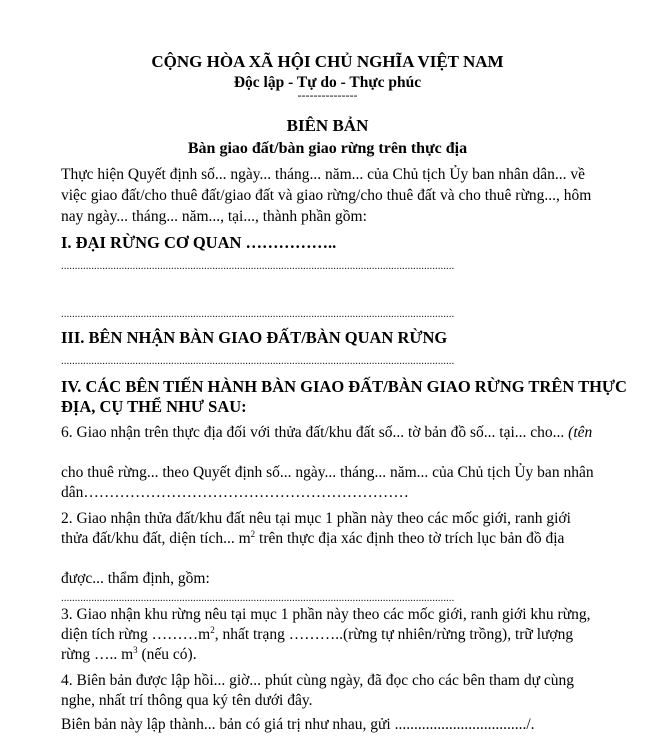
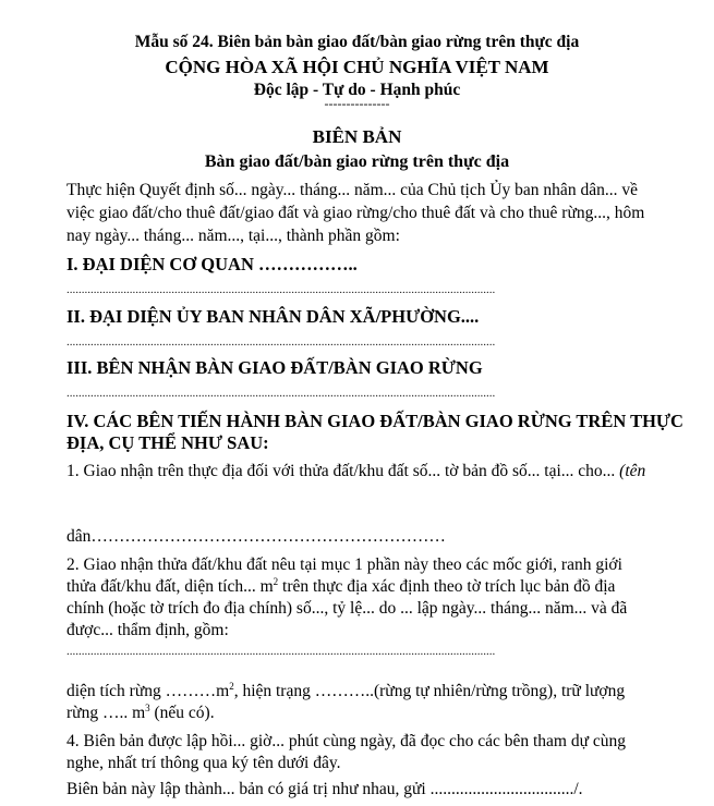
+ Mẫu số 24. Biên bản bàn giao đất/bàn giao rừng trên thực địa
  CỘNG HÒA XÃ HỘI CHỦ NGHĨA VIỆT NAM
- Độc lập - Tự do - Thực phúc
+ Độc lập - Tự do - Hạnh phúc
  ---------------
  BIÊN BẢN
  Bàn giao đất/bàn giao rừng trên thực địa
  Thực hiện Quyết định số... ngày... tháng... năm... của Chủ tịch Ủy ban nhân dân... về
  việc giao đất/cho thuê đất/giao đất và giao rừng/cho thuê đất và cho thuê rừng..., hôm
  nay ngày... tháng... năm..., tại..., thành phần gồm:
- I. ĐẠI RỪNG CƠ QUAN ……………..
+ I. ĐẠI DIỆN CƠ QUAN ……………..
  ...............................................................................................................................................
+ II. ĐẠI DIỆN ỦY BAN NHÂN DÂN XÃ/PHƯỜNG....
  ...............................................................................................................................................
- III. BÊN NHẬN BÀN GIAO ĐẤT/BÀN QUAN RỪNG
+ III. BÊN NHẬN BÀN GIAO ĐẤT/BÀN GIAO RỪNG
  ...............................................................................................................................................
  IV. CÁC BÊN TIẾN HÀNH BÀN GIAO ĐẤT/BÀN GIAO RỪNG TRÊN THỰC
  ĐỊA, CỤ THỂ NHƯ SAU:
- 6. Giao nhận trên thực địa đối với thửa đất/khu đất số... tờ bản đồ số... tại... cho... (tên
+ 1. Giao nhận trên thực địa đối với thửa đất/khu đất số... tờ bản đồ số... tại... cho... (tên
- cho thuê rừng... theo Quyết định số... ngày... tháng... năm... của Chủ tịch Ủy ban nhân
  dân………………………………………………………
  2. Giao nhận thửa đất/khu đất nêu tại mục 1 phần này theo các mốc giới, ranh giới
  thửa đất/khu đất, diện tích... m2 trên thực địa xác định theo tờ trích lục bản đồ địa
+ chính (hoặc tờ trích đo địa chính) số..., tỷ lệ... do ... lập ngày... tháng... năm... và đã
  được... thẩm định, gồm:
  ...............................................................................................................................................
- 3. Giao nhận khu rừng nêu tại mục 1 phần này theo các mốc giới, ranh giới khu rừng,
- diện tích rừng ………m2, nhất trạng ………..(rừng tự nhiên/rừng trồng), trữ lượng
+ diện tích rừng ………m2, hiện trạng ………..(rừng tự nhiên/rừng trồng), trữ lượng
  rừng ….. m3 (nếu có).
  4. Biên bản được lập hồi... giờ... phút cùng ngày, đã đọc cho các bên tham dự cùng
  nghe, nhất trí thông qua ký tên dưới đây.
  Biên bản này lập thành... bản có giá trị như nhau, gửi ................................../.
